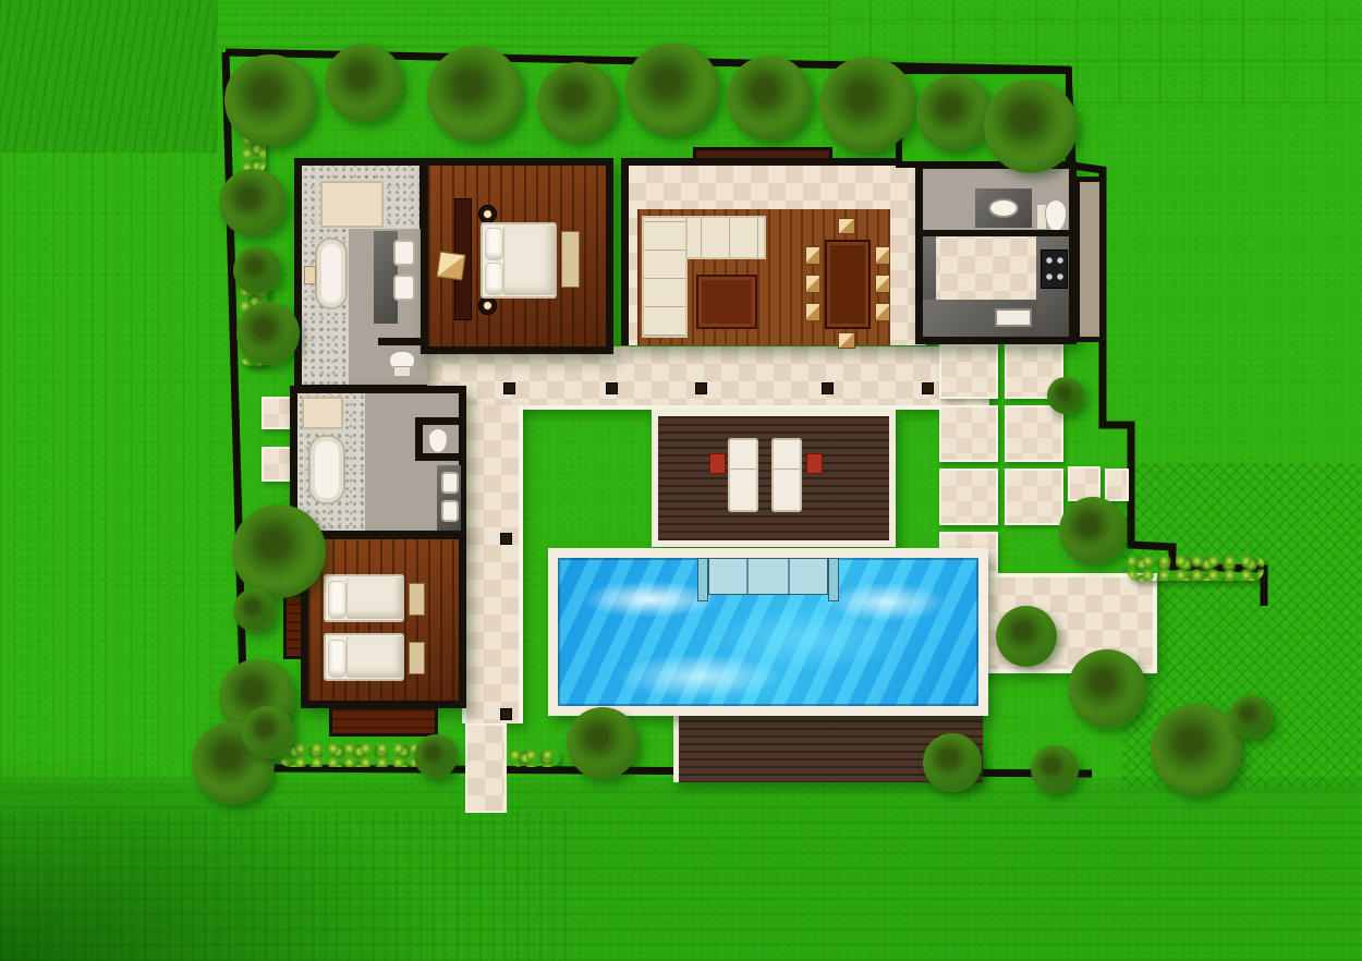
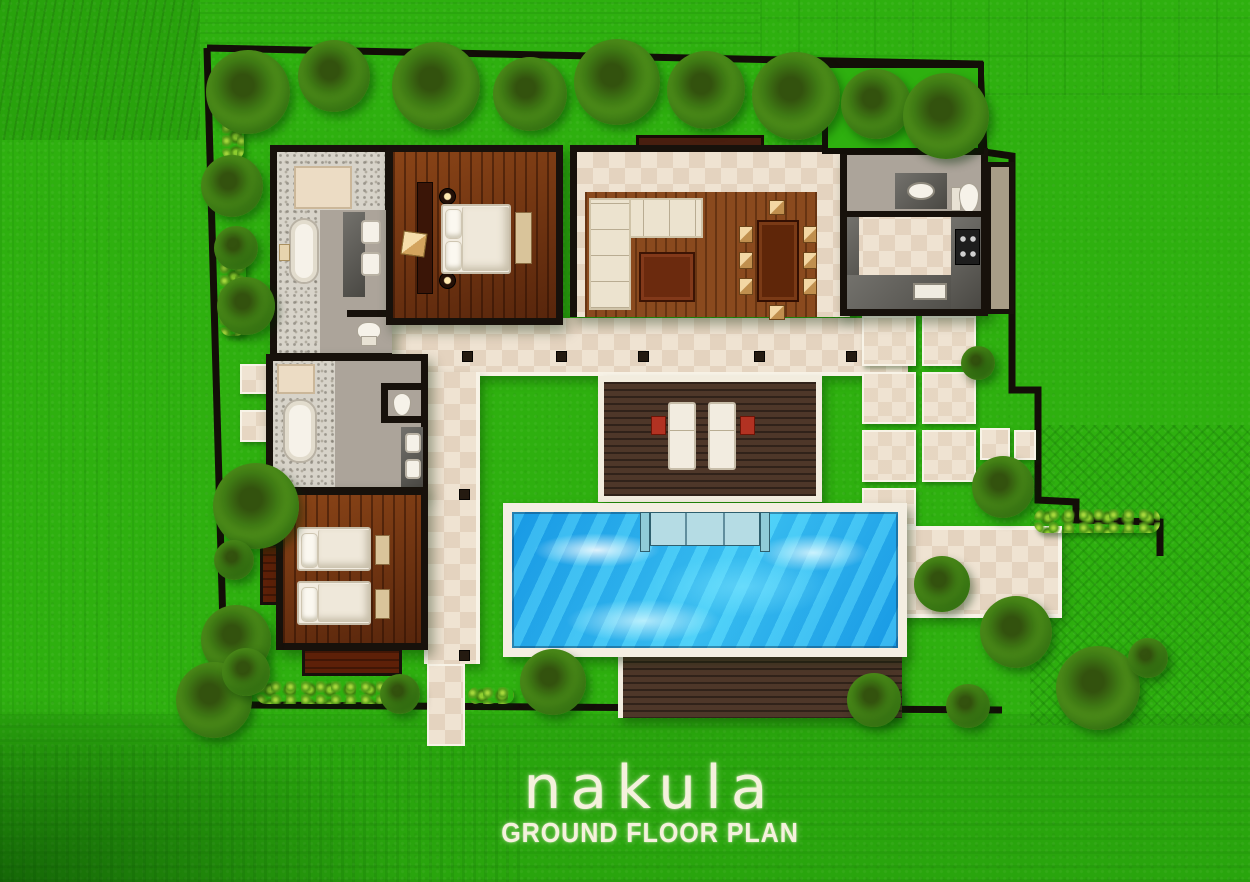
+ nakula
+ GROUND FLOOR PLAN
